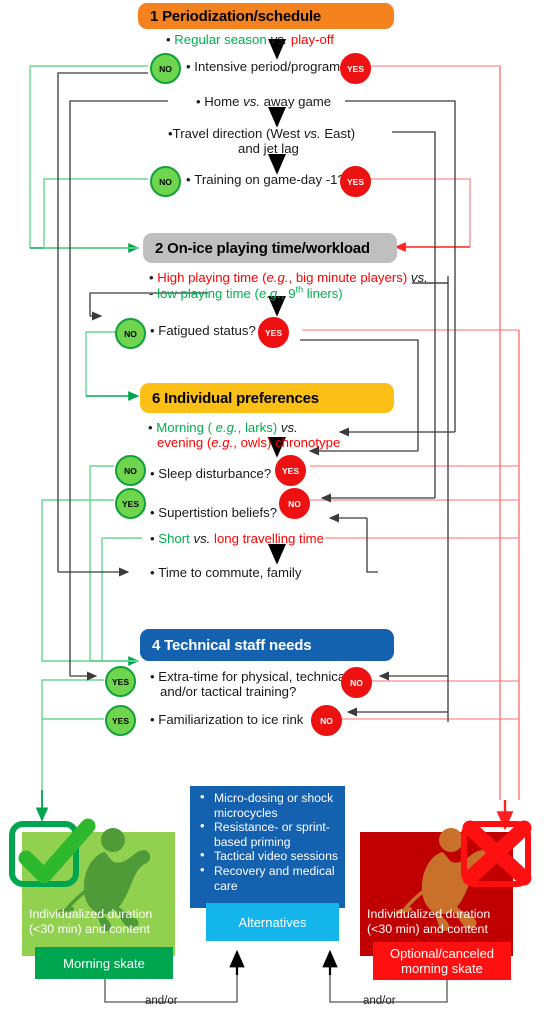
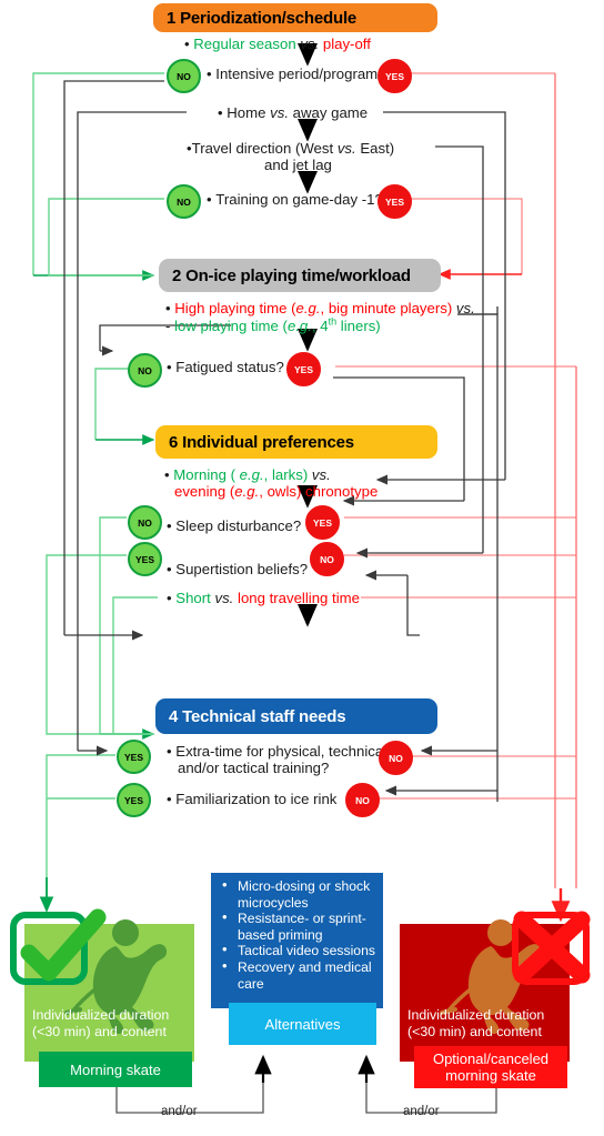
  1 Periodization/schedule
  2 On-ice playing time/workload
  6 Individual preferences
  4 Technical staff needs
  • Regular season vs. play-off
  • Intensive period/program
  • Home vs. away game
  •Travel direction (West vs. East)
  and jet lag
  • Training on game-day -1
  • High playing time (e.g., big minute players) vs.
- - low playing time (e.g., 9th liners)
+ - low playing time (e.g., 4th liners)
  • Fatigued status?
  • Morning ( e.g., larks) vs.
  evening (e.g., owls) chronotype
  • Sleep disturbance?
  • Supertistion beliefs?
  • Short vs. long travelling time
- • Time to commute, family
  • Extra-time for physical, technic
  and/or tactical training?
  • Familiarization to ice rink
  NO
  YES
  NO
  YES
  NO
  YES
  NO
  YES
  YES
  NO
  YES
  NO
  YES
  NO
  Individualized duration
  (<30 min) and content
  Morning skate
  Micro-dosing or shock microcycles
  Resistance- or sprint-based priming
  Tactical video sessions
  Recovery and medical care
  Alternatives
  Individualized duration
  (<30 min) and content
  Optional/canceled
  morning skate
  and/or
  and/or
